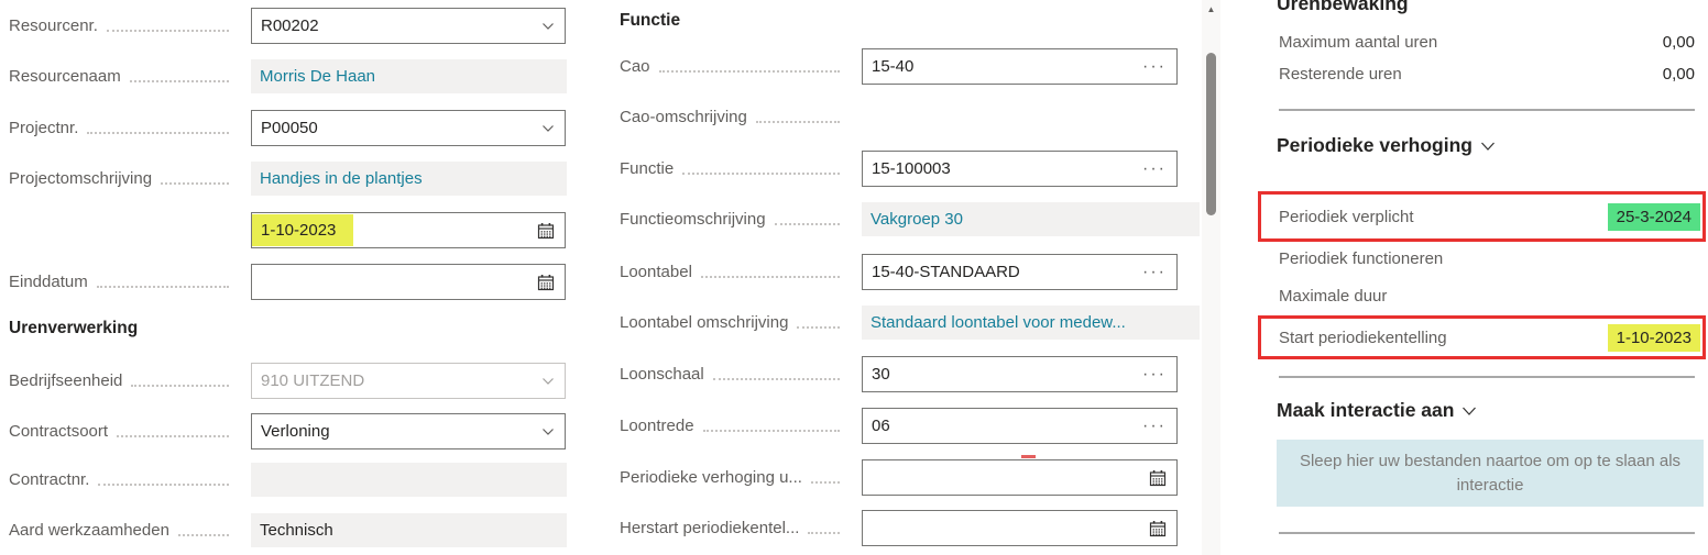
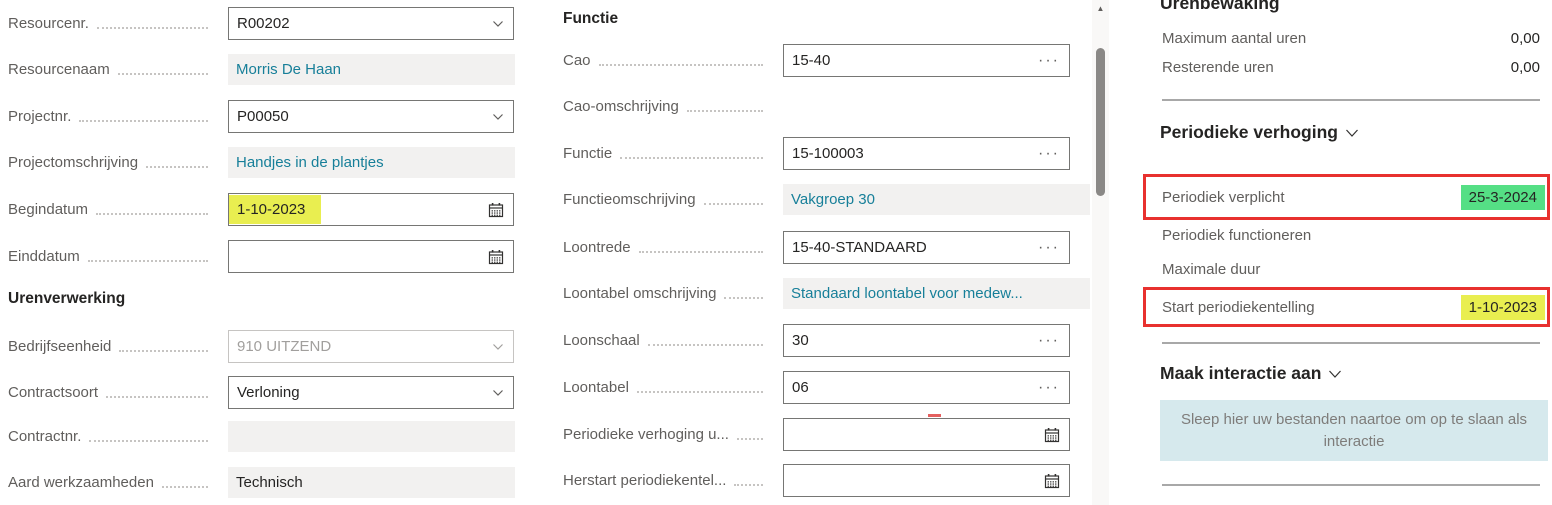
  Resourcenr.
  R00202
  Resourcenaam
  Morris De Haan
  Projectnr.
  P00050
  Projectomschrijving
  Handjes in de plantjes
+ Begindatum
  1-10-2023
  Einddatum
  Urenverwerking
  Bedrijfseenheid
  910 UITZEND
  Contractsoort
  Verloning
  Contractnr.
  Aard werkzaamheden
  Technisch
  Functie
  Cao
  15-40
  ···
  Cao-omschrijving
  Functie
  15-100003
  ···
  Functieomschrijving
  Vakgroep 30
- Loontabel
+ Loontrede
  15-40-STANDAARD
  ···
  Loontabel omschrijving
  Standaard loontabel voor medew...
  Loonschaal
  30
  ···
- Loontrede
+ Loontabel
  06
  ···
  Periodieke verhoging u...
  Herstart periodiekentel...
  ▲
  Urenbewaking
  Maximum aantal uren
  0,00
  Resterende uren
  0,00
  Periodieke verhoging
  Periodiek verplicht
  25-3-2024
  Periodiek functioneren
  Maximale duur
  Start periodiekentelling
  1-10-2023
  Maak interactie aan
  Sleep hier uw bestanden naartoe om op te slaan als interactie
